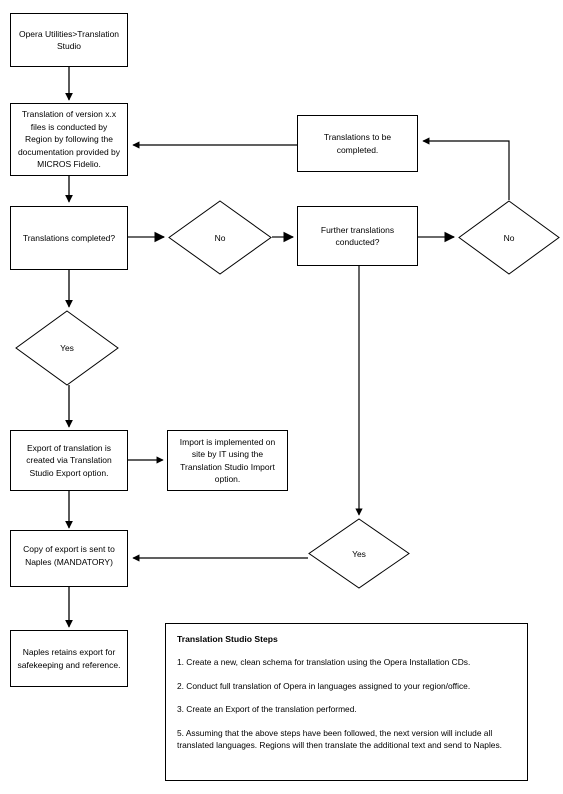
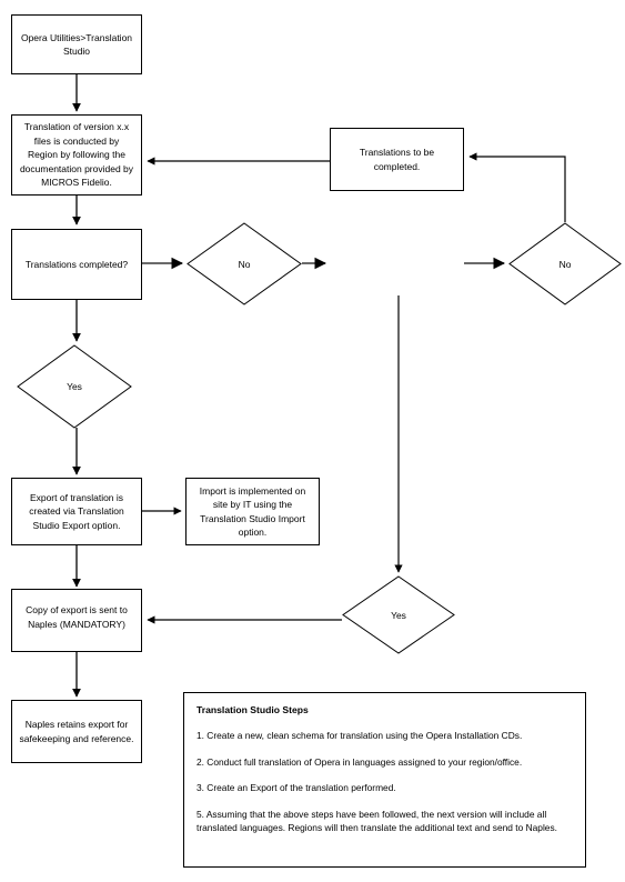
  Opera Utilities>Translation
  Studio
  Translation of version x.x
  files is conducted by
  Region by following the
  documentation provided by
  MICROS Fidelio.
  Translations completed?
  No
- Further translations
- conducted?
  No
  Translations to be
  completed.
  Yes
  Export of translation is
  created via Translation
  Studio Export option.
  Import is implemented on
  site by IT using the
  Translation Studio Import
  option.
  Yes
  Copy of export is sent to
  Naples (MANDATORY)
  Naples retains export for
  safekeeping and reference.
  Translation Studio Steps
  1. Create a new, clean schema for translation using the Opera Installation CDs.
  2. Conduct full translation of Opera in languages assigned to your region/office.
  3. Create an Export of the translation performed.
  5. Assuming that the above steps have been followed, the next version will include all
  translated languages. Regions will then translate the additional text and send to Naples.
